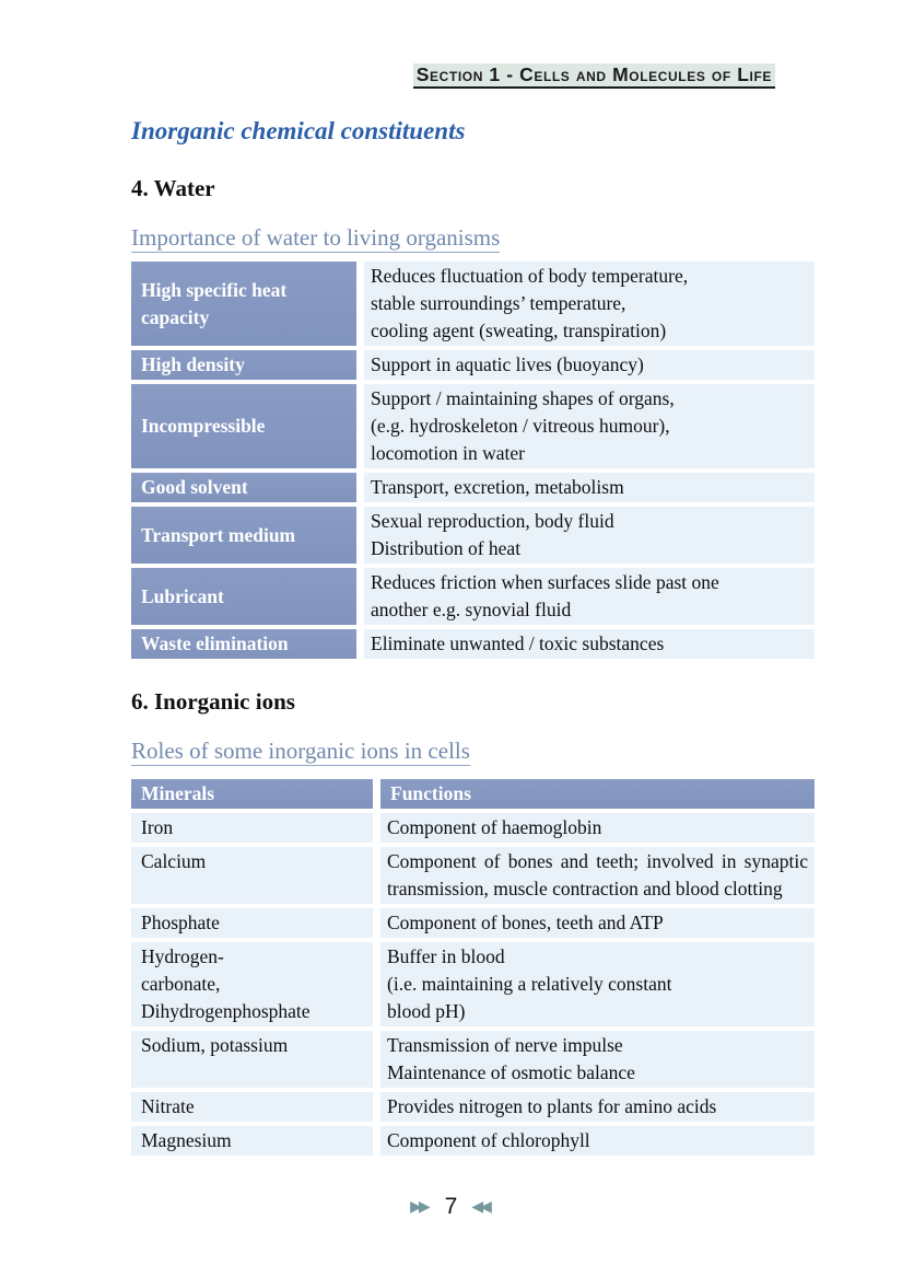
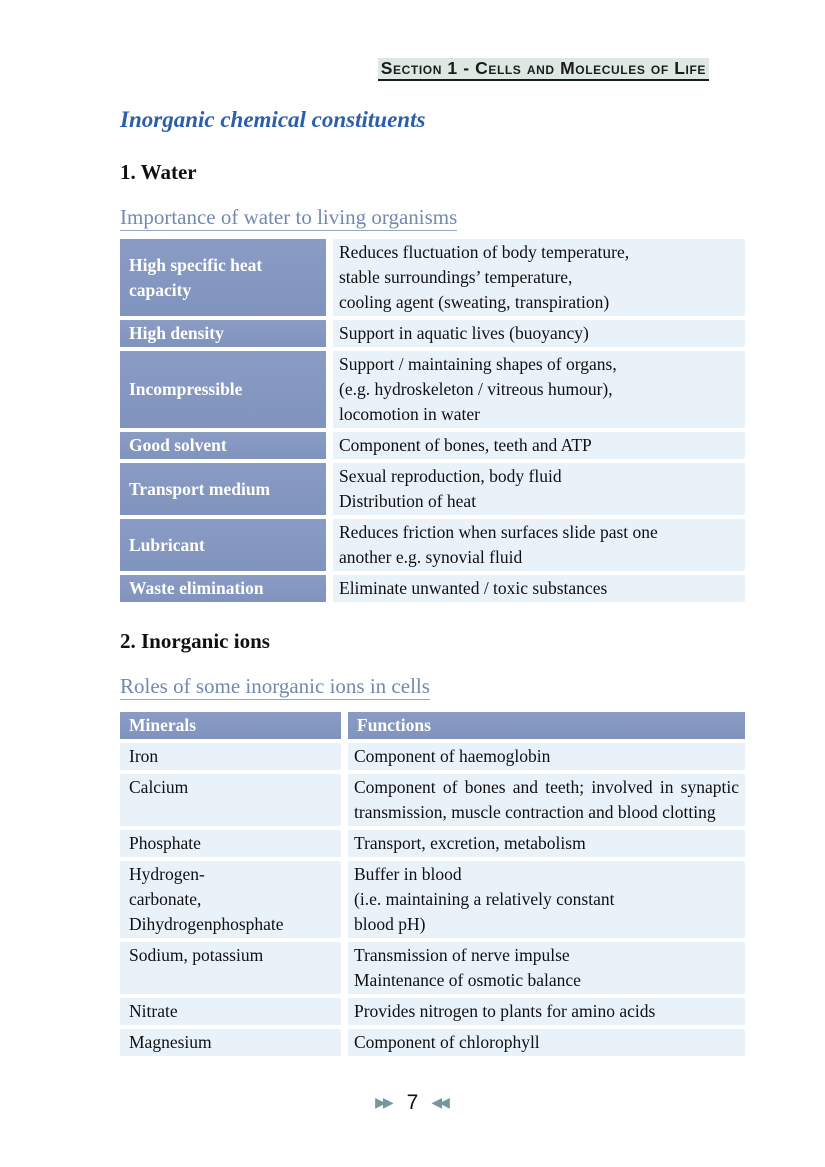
  Section 1 - Cells and Molecules of Life
  Inorganic chemical constituents
- 4. Water
+ 1. Water
  Importance of water to living organisms
  High specific heat capacity
  Reduces fluctuation of body temperature,
  stable surroundings’ temperature,
  cooling agent (sweating, transpiration)
  High density
  Support in aquatic lives (buoyancy)
  Incompressible
  Support / maintaining shapes of organs,
  (e.g. hydroskeleton / vitreous humour),
  locomotion in water
  Good solvent
- Transport, excretion, metabolism
+ Component of bones, teeth and ATP
  Transport medium
  Sexual reproduction, body fluid
  Distribution of heat
  Lubricant
  Reduces friction when surfaces slide past one
  another e.g. synovial fluid
  Waste elimination
  Eliminate unwanted / toxic substances
- 6. Inorganic ions
+ 2. Inorganic ions
  Roles of some inorganic ions in cells
  Minerals
  Functions
  Iron
  Component of haemoglobin
  Calcium
  Component of bones and teeth; involved in synaptic transmission, muscle contraction and blood clotting
  Phosphate
- Component of bones, teeth and ATP
+ Transport, excretion, metabolism
  Hydrogen-
  carbonate,
  Dihydrogenphosphate
  Buffer in blood
  (i.e. maintaining a relatively constant
  blood pH)
  Sodium, potassium
  Transmission of nerve impulse
  Maintenance of osmotic balance
  Nitrate
  Provides nitrogen to plants for amino acids
  Magnesium
  Component of chlorophyll
  ▶▶ 7 ◀◀
